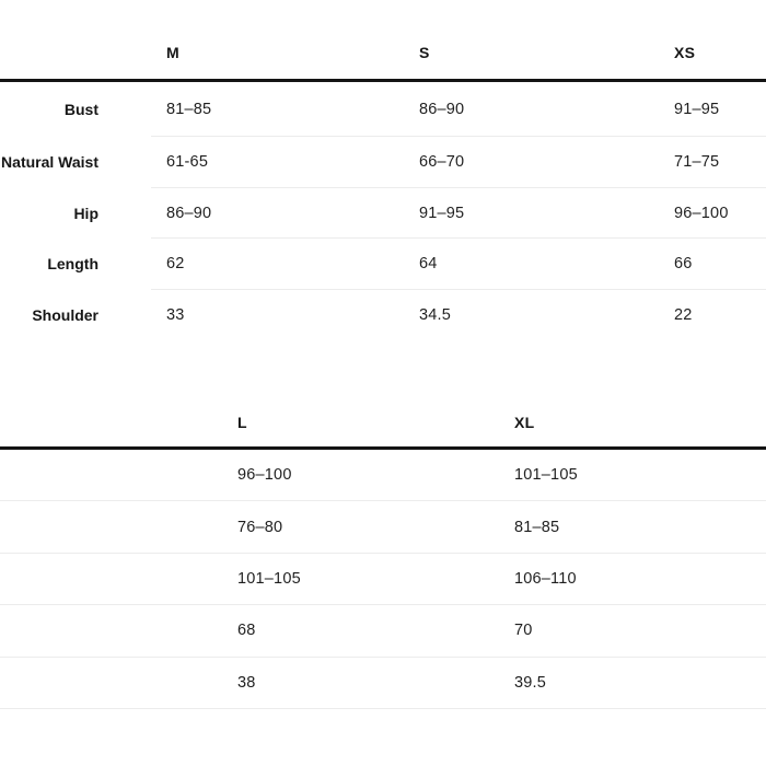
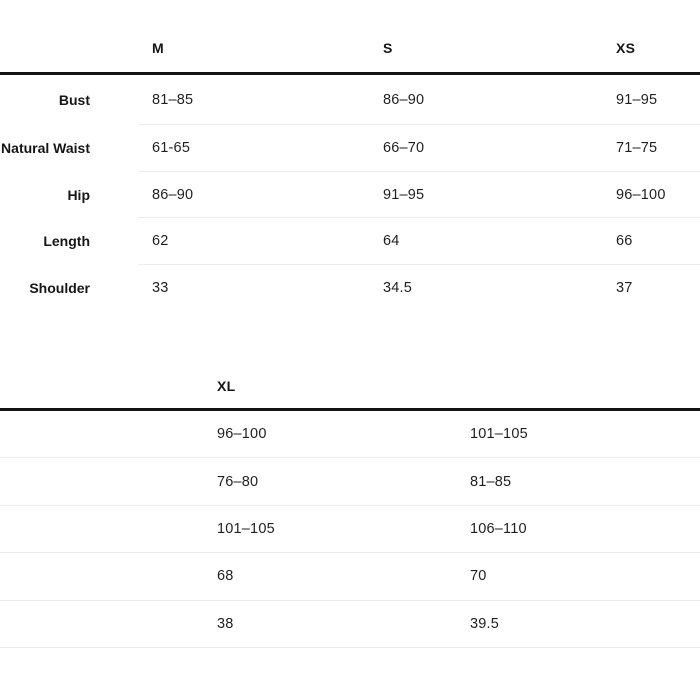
  M
  S
  XS
  Bust
  81–85
  86–90
  91–95
  Natural Waist
  61-65
  66–70
  71–75
  Hip
  86–90
  91–95
  96–100
  Length
  62
  64
  66
  Shoulder
  33
  34.5
- 22
+ 37
- L
  XL
  96–100
  101–105
  76–80
  81–85
  101–105
  106–110
  68
  70
  38
  39.5
